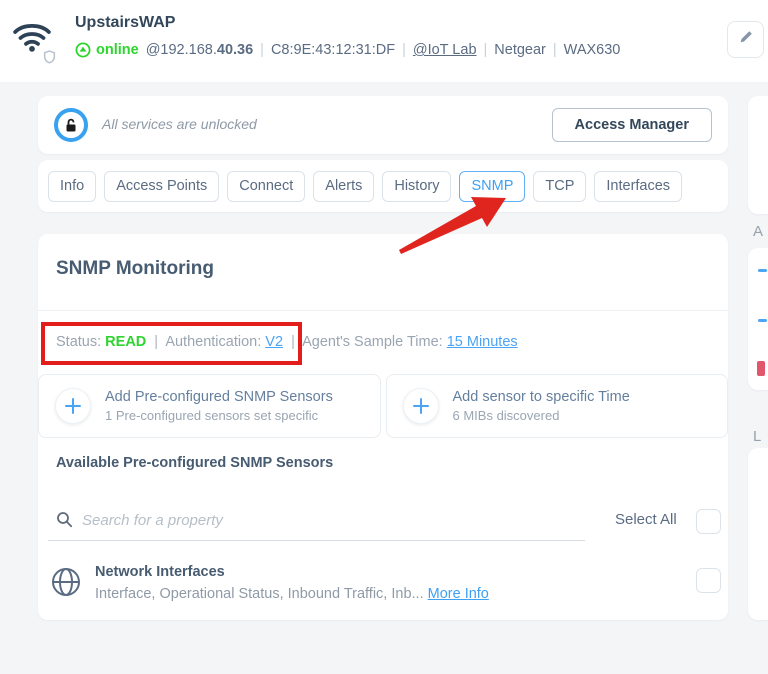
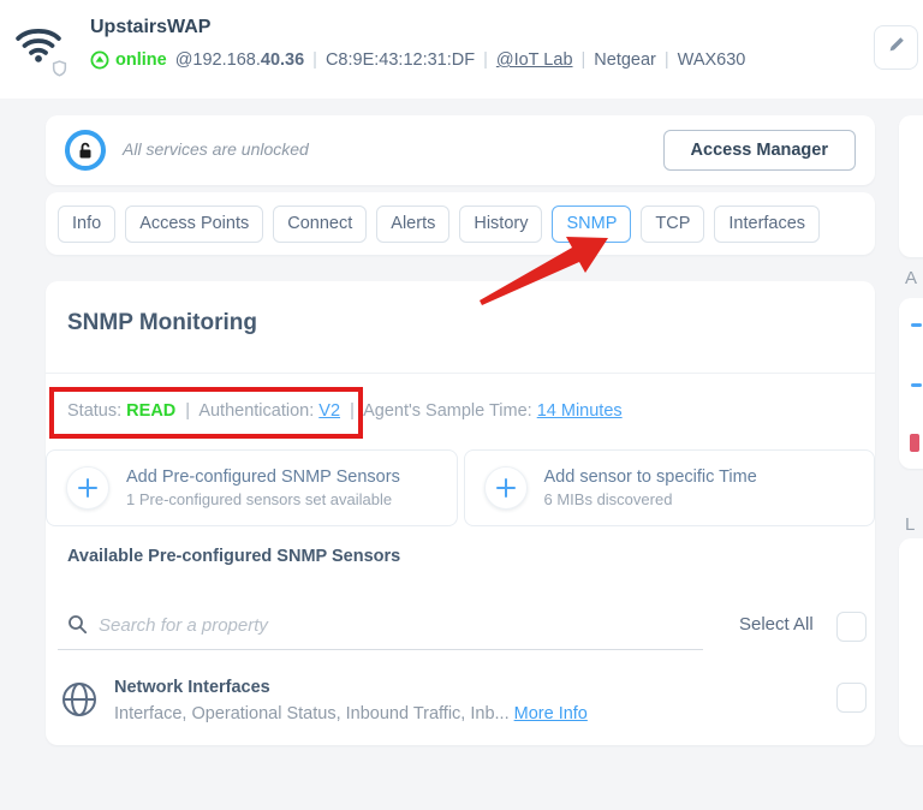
  UpstairsWAP
  online
  @192.168.40.36
  |
  C8:9E:43:12:31:DF
  |
  @IoT Lab
  |
  Netgear
  |
  WAX630
  All services are unlocked
  Access Manager
  Info
  Access Points
  Connect
  Alerts
  History
  SNMP
  TCP
  Interfaces
  SNMP Monitoring
- Status: READ | Authentication: V2 | Agent's Sample Time: 15 Minutes
+ Status: READ | Authentication: V2 | Agent's Sample Time: 14 Minutes
  Add Pre-configured SNMP Sensors
- 1 Pre-configured sensors set specific
+ 1 Pre-configured sensors set available
  Add sensor to specific Time
  6 MIBs discovered
  Available Pre-configured SNMP Sensors
  Search for a property
  Select All
  Network Interfaces
  Interface, Operational Status, Inbound Traffic, Inb... More Info
  A
  L
